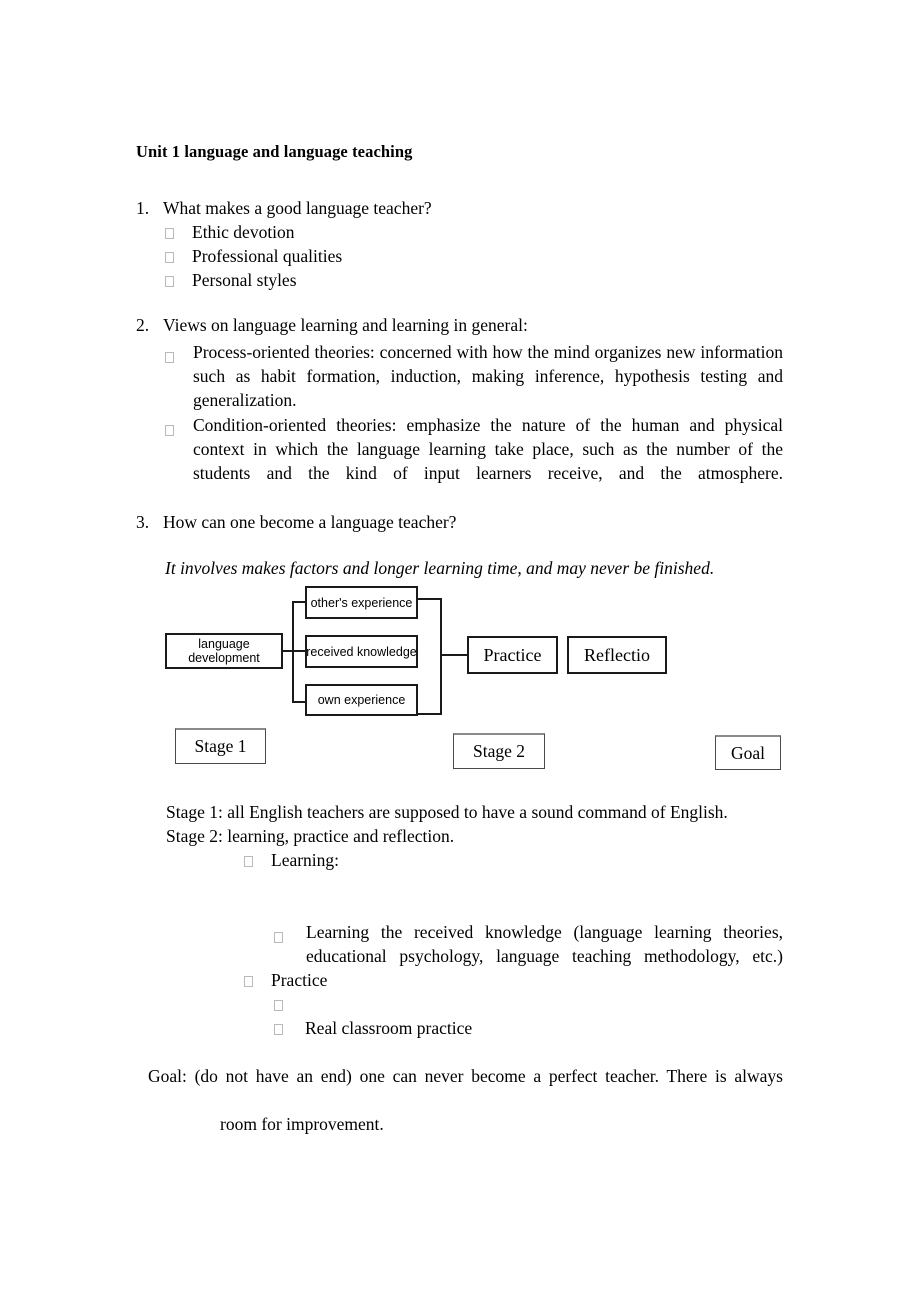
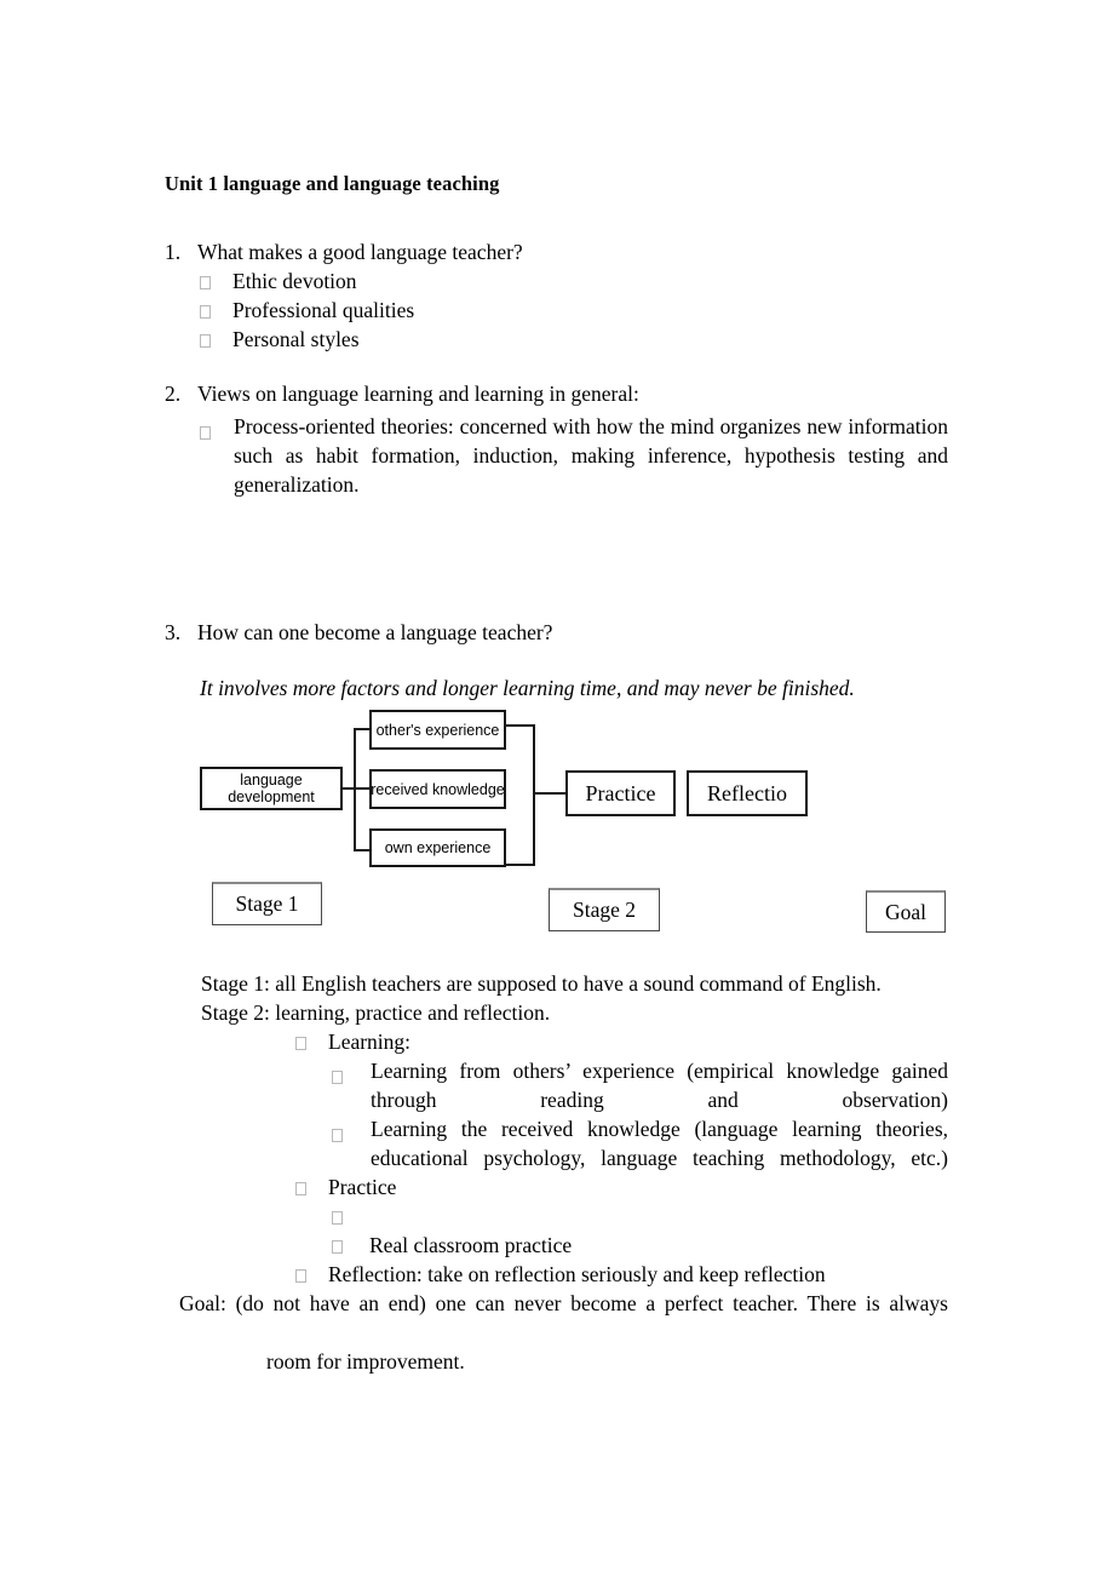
  Unit 1 language and language teaching
  1.
  What makes a good language teacher?
  Ethic devotion
  Professional qualities
  Personal styles
  2.
  Views on language learning and learning in general:
  Process-oriented theories: concerned with how the mind organizes new information such as habit formation, induction, making inference, hypothesis testing and generalization.
- Condition-oriented theories: emphasize the nature of the human and physical context in which the language learning take place, such as the number of the students and the kind of input learners receive, and the atmosphere.
  3.
  How can one become a language teacher?
- It involves makes factors and longer learning time, and may never be finished.
+ It involves more factors and longer learning time, and may never be finished.
  language
  development
  other's experience
  received knowledge
  own experience
  Practice
  Reflectio
  Stage 1
  Stage 2
  Goal
  Stage 1: all English teachers are supposed to have a sound command of English.
  Stage 2: learning, practice and reflection.
  Learning:
+ Learning from others’ experience (empirical knowledge gained through reading and observation)
  Learning the received knowledge (language learning theories, educational psychology, language teaching methodology, etc.)
  Practice
  Real classroom practice
+ Reflection: take on reflection seriously and keep reflection
  Goal: (do not have an end) one can never become a perfect teacher. There is always
  room for improvement.
